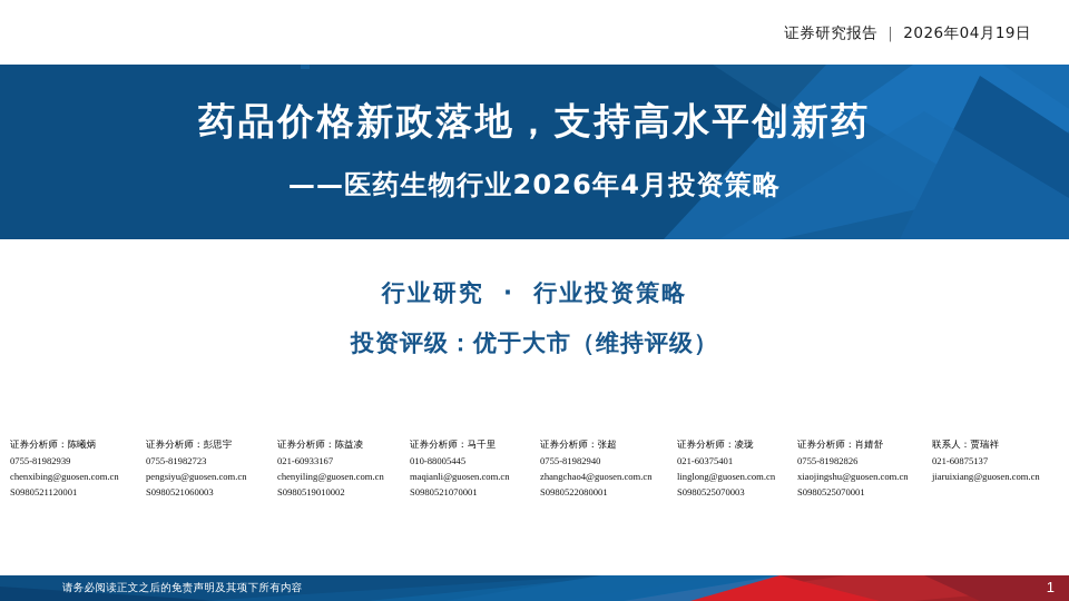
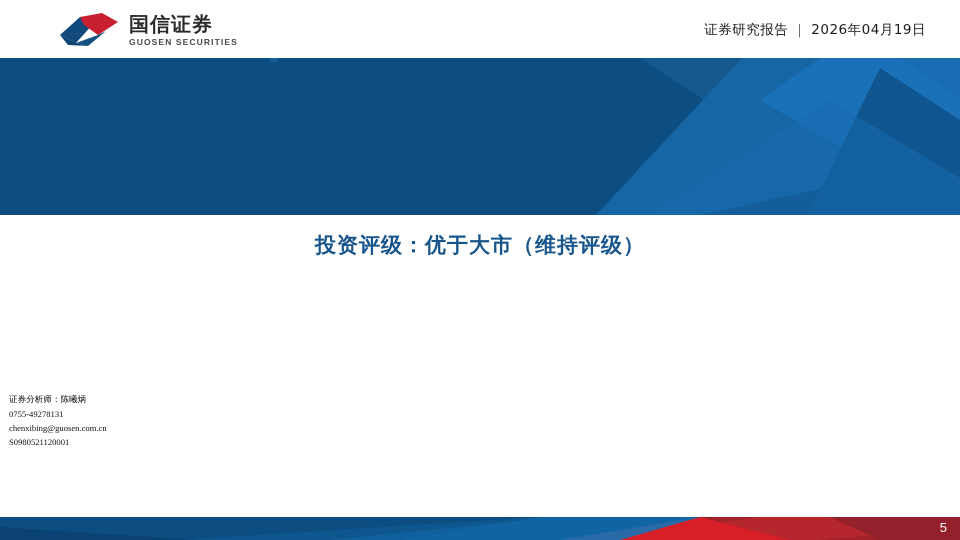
+ 国信证券
+ GUOSEN SECURITIES
  证券研究报告
  |
  2026年04月19日
- 药品价格新政落地，支持高水平创新药
- ——医药生物行业2026年4月投资策略
- 行业研究 · 行业投资策略
  投资评级：优于大市（维持评级）
  证券分析师：陈曦炳
- 0755-81982939
+ 0755-49278131
  chenxibing@guosen.com.cn
  S0980521120001
- 证券分析师：彭思宇
- 0755-81982723
- pengsiyu@guosen.com.cn
- S0980521060003
- 证券分析师：陈益凌
- 021-60933167
- chenyiling@guosen.com.cn
- S0980519010002
- 证券分析师：马千里
- 010-88005445
- maqianli@guosen.com.cn
- S0980521070001
- 证券分析师：张超
- 0755-81982940
- zhangchao4@guosen.com.cn
- S0980522080001
- 证券分析师：凌珑
- 021-60375401
- linglong@guosen.com.cn
- S0980525070003
- 证券分析师：肖婧舒
- 0755-81982826
- xiaojingshu@guosen.com.cn
- S0980525070001
- 联系人：贾瑞祥
- 021-60875137
- jiaruixiang@guosen.com.cn
- 请务必阅读正文之后的免责声明及其项下所有内容
- 1
+ 5
